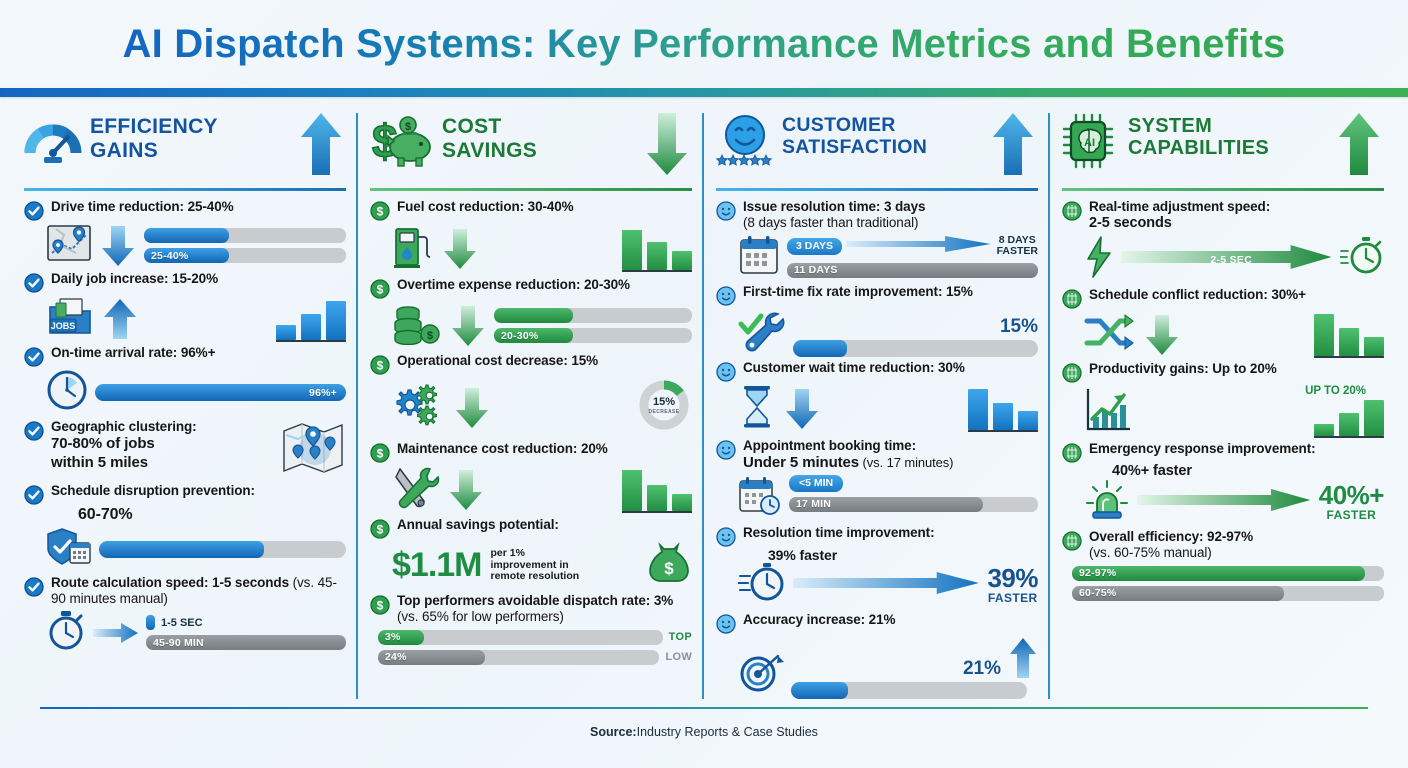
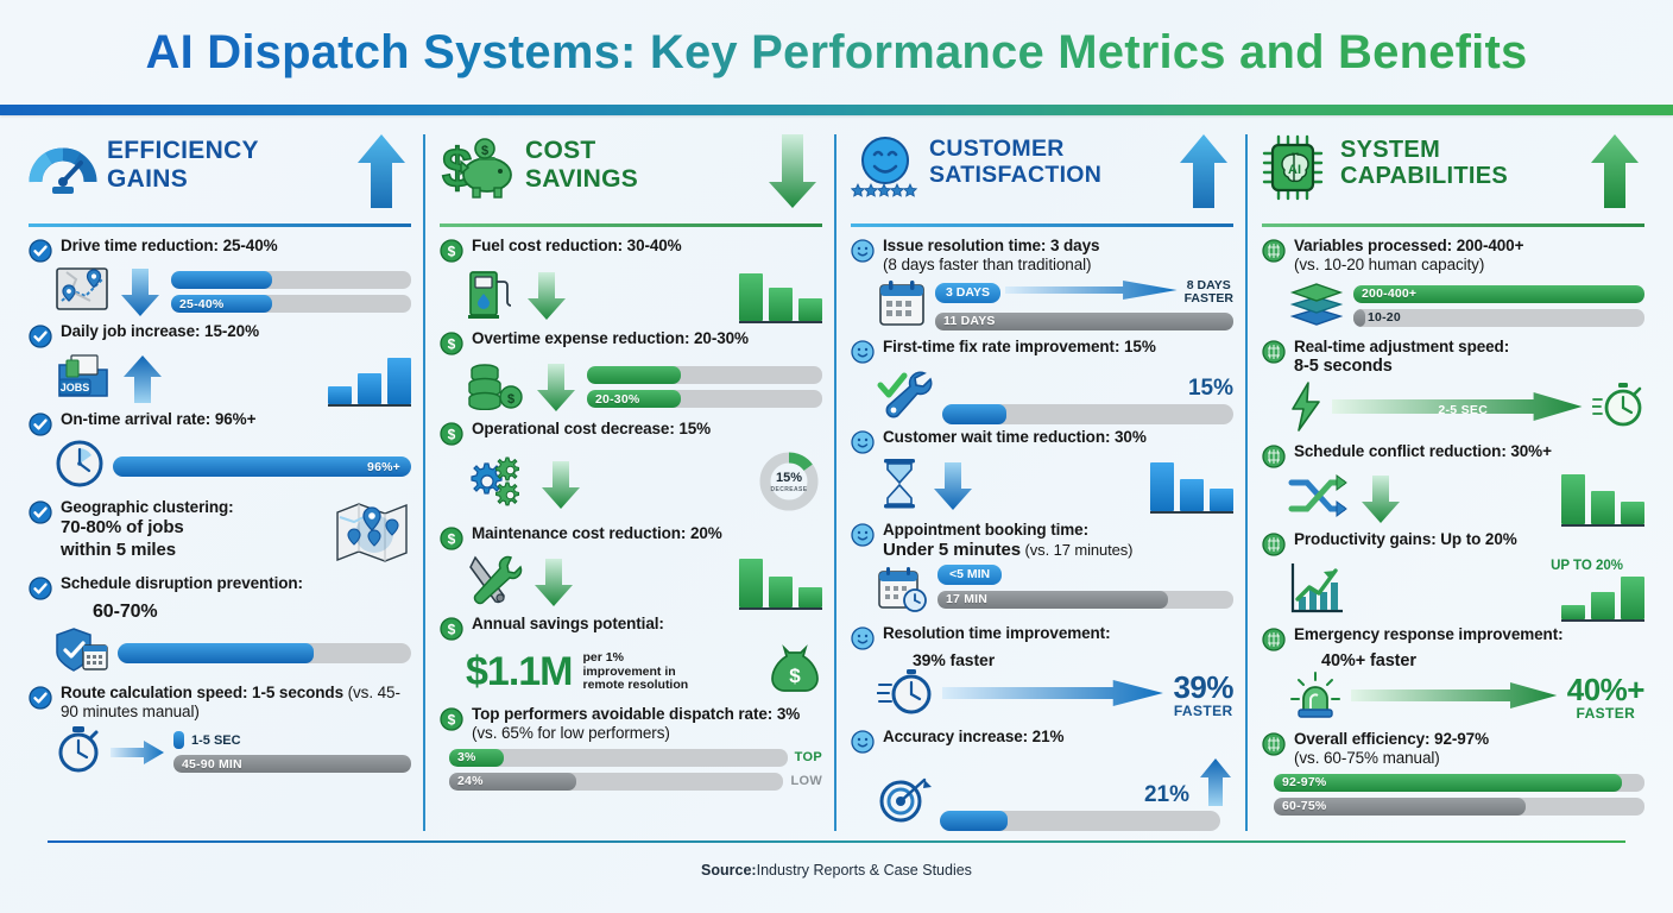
  AI Dispatch Systems: Key Performance Metrics and Benefits
  EFFICIENCY
  GAINS
  Drive time reduction: 25-40%
  25-40%
  Daily job increase: 15-20%
  JOBS
  On-time arrival rate: 96%+
  96%+
  Geographic clustering:
  70-80% of jobs
  within 5 miles
  Schedule disruption prevention:
  60-70%
  Route calculation speed: 1-5 seconds (vs. 45-90 minutes manual)
  1-5 SEC
  45-90 MIN
  $
  $
  COST
  SAVINGS
  $
  Fuel cost reduction: 30-40%
  $
  Overtime expense reduction: 20-30%
  $
  20-30%
  $
  Operational cost decrease: 15%
  15%
  $
  Maintenance cost reduction: 20%
  $
  Annual savings potential:
  $1.1M
  per 1%
  improvement in
  remote resolution
  $
  $
  Top performers avoidable dispatch rate: 3% (vs. 65% for low performers)
  3%
  TOP
  24%
  LOW
  CUSTOMER
  SATISFACTION
  Issue resolution time: 3 days
  (8 days faster than traditional)
  3 DAYS
  8 DAYS
  FASTER
  11 DAYS
  First-time fix rate improvement: 15%
  15%
  Customer wait time reduction: 30%
  Appointment booking time:
  Under 5 minutes (vs. 17 minutes)
  <5 MIN
  17 MIN
  Resolution time improvement:
  39% faster
  39%
  FASTER
  Accuracy increase: 21%
  21%
  AI
  SYSTEM
  CAPABILITIES
+ Variables processed: 200-400+
+ (vs. 10-20 human capacity)
+ 200-400+
+ 10-20
  Real-time adjustment speed:
- 2-5 seconds
+ 8-5 seconds
  2-5 SEC
  Schedule conflict reduction: 30%+
  Productivity gains: Up to 20%
  UP TO 20%
  Emergency response improvement:
  40%+ faster
  40%+
  FASTER
  Overall efficiency: 92-97%
  (vs. 60-75% manual)
  92-97%
  60-75%
  Source:
  Industry Reports & Case Studies
